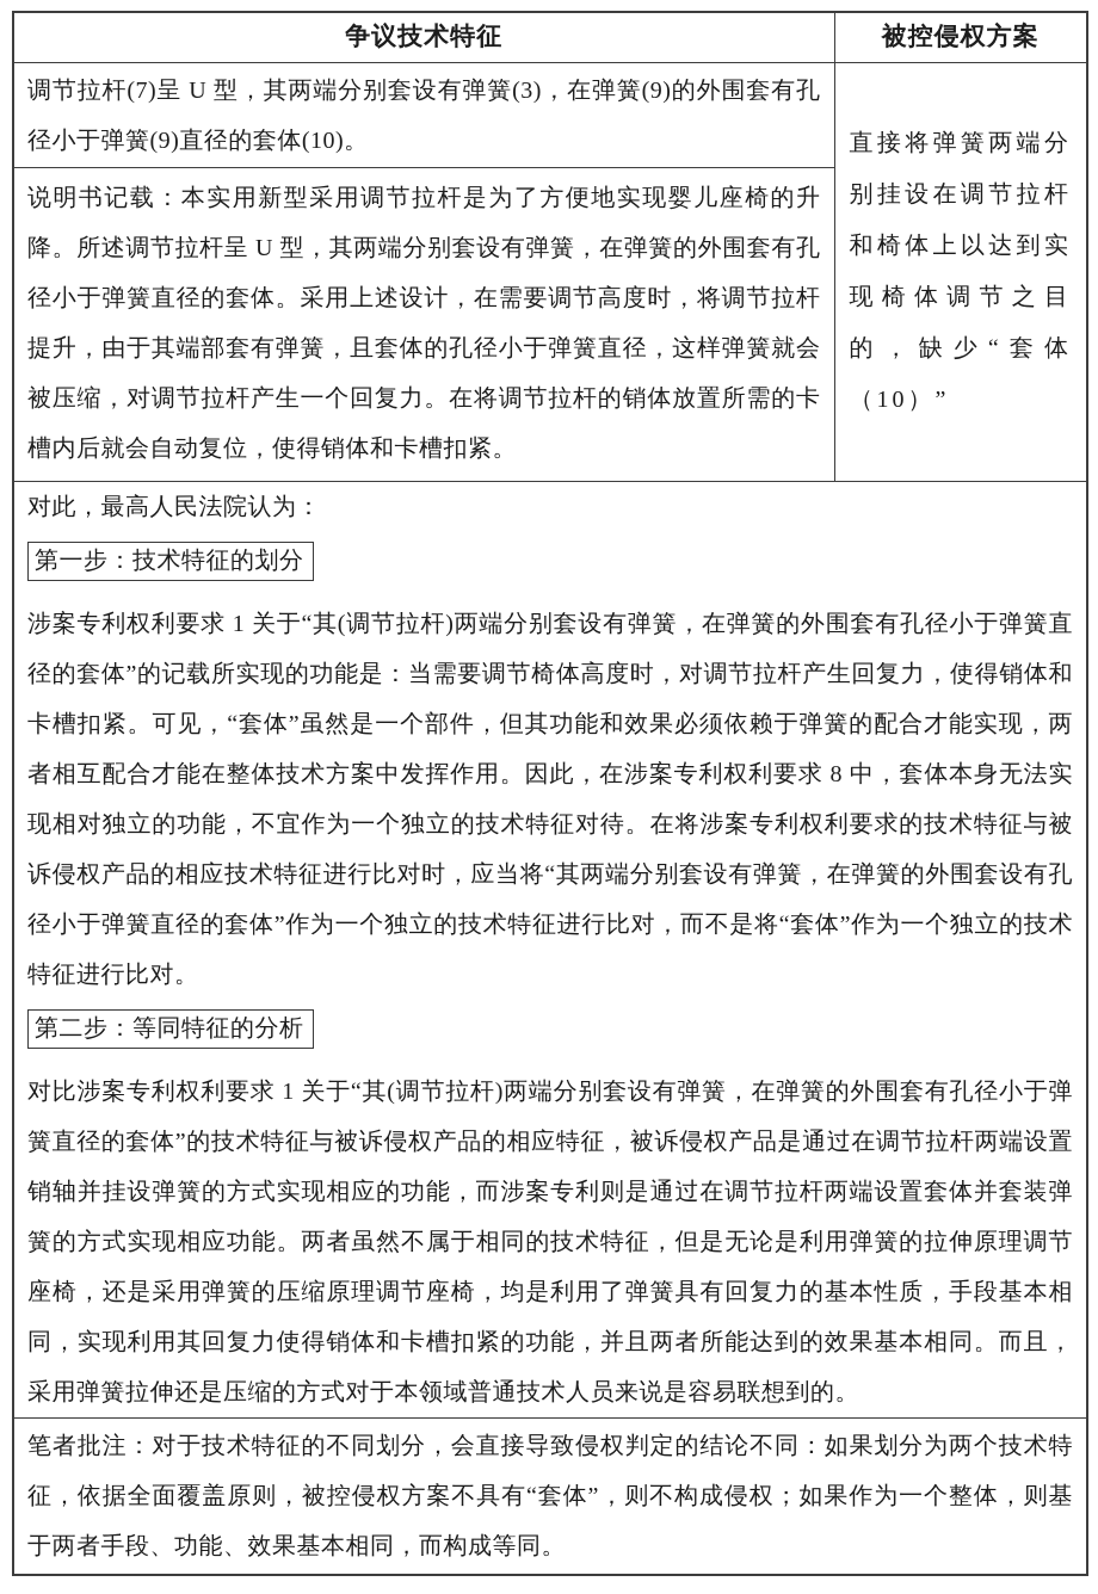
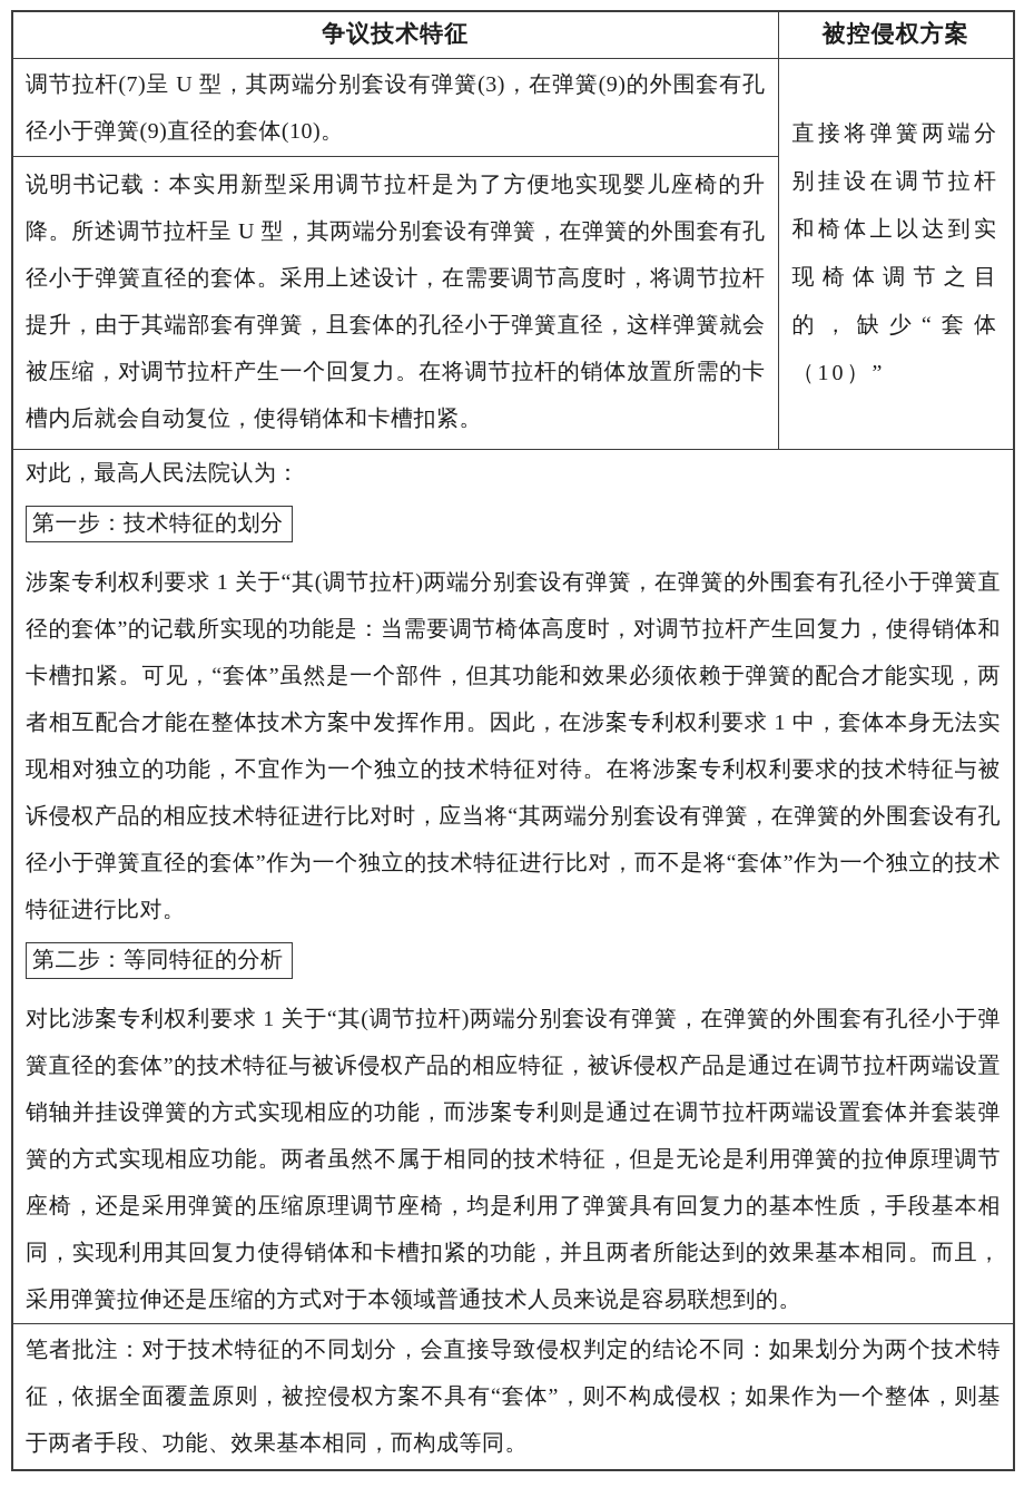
  争议技术特征	被控侵权方案
  调节拉杆(7)呈 U 型，其两端分别套设有弹簧(3)，在弹簧(9)的外围套有孔径小于弹簧(9)直径的套体(10)。	直接将弹簧两端分别挂设在调节拉杆和椅体上以达到实现椅体调节之目的，缺少“套体（10）”
  说明书记载：本实用新型采用调节拉杆是为了方便地实现婴儿座椅的升降。所述调节拉杆呈 U 型，其两端分别套设有弹簧，在弹簧的外围套有孔径小于弹簧直径的套体。采用上述设计，在需要调节高度时，将调节拉杆提升，由于其端部套有弹簧，且套体的孔径小于弹簧直径，这样弹簧就会被压缩，对调节拉杆产生一个回复力。在将调节拉杆的销体放置所需的卡槽内后就会自动复位，使得销体和卡槽扣紧。
- 对此，最高人民法院认为： 第一步：技术特征的划分 涉案专利权利要求 1 关于“其(调节拉杆)两端分别套设有弹簧，在弹簧的外围套有孔径小于弹簧直径的套体”的记载所实现的功能是：当需要调节椅体高度时，对调节拉杆产生回复力，使得销体和卡槽扣紧。可见，“套体”虽然是一个部件，但其功能和效果必须依赖于弹簧的配合才能实现，两者相互配合才能在整体技术方案中发挥作用。因此，在涉案专利权利要求 8 中，套体本身无法实现相对独立的功能，不宜作为一个独立的技术特征对待。在将涉案专利权利要求的技术特征与被诉侵权产品的相应技术特征进行比对时，应当将“其两端分别套设有弹簧，在弹簧的外围套设有孔径小于弹簧直径的套体”作为一个独立的技术特征进行比对，而不是将“套体”作为一个独立的技术特征进行比对。 第二步：等同特征的分析 对比涉案专利权利要求 1 关于“其(调节拉杆)两端分别套设有弹簧，在弹簧的外围套有孔径小于弹簧直径的套体”的技术特征与被诉侵权产品的相应特征，被诉侵权产品是通过在调节拉杆两端设置销轴并挂设弹簧的方式实现相应的功能，而涉案专利则是通过在调节拉杆两端设置套体并套装弹簧的方式实现相应功能。两者虽然不属于相同的技术特征，但是无论是利用弹簧的拉伸原理调节座椅，还是采用弹簧的压缩原理调节座椅，均是利用了弹簧具有回复力的基本性质，手段基本相同，实现利用其回复力使得销体和卡槽扣紧的功能，并且两者所能达到的效果基本相同。而且，采用弹簧拉伸还是压缩的方式对于本领域普通技术人员来说是容易联想到的。
+ 对此，最高人民法院认为： 第一步：技术特征的划分 涉案专利权利要求 1 关于“其(调节拉杆)两端分别套设有弹簧，在弹簧的外围套有孔径小于弹簧直径的套体”的记载所实现的功能是：当需要调节椅体高度时，对调节拉杆产生回复力，使得销体和卡槽扣紧。可见，“套体”虽然是一个部件，但其功能和效果必须依赖于弹簧的配合才能实现，两者相互配合才能在整体技术方案中发挥作用。因此，在涉案专利权利要求 1 中，套体本身无法实现相对独立的功能，不宜作为一个独立的技术特征对待。在将涉案专利权利要求的技术特征与被诉侵权产品的相应技术特征进行比对时，应当将“其两端分别套设有弹簧，在弹簧的外围套设有孔径小于弹簧直径的套体”作为一个独立的技术特征进行比对，而不是将“套体”作为一个独立的技术特征进行比对。 第二步：等同特征的分析 对比涉案专利权利要求 1 关于“其(调节拉杆)两端分别套设有弹簧，在弹簧的外围套有孔径小于弹簧直径的套体”的技术特征与被诉侵权产品的相应特征，被诉侵权产品是通过在调节拉杆两端设置销轴并挂设弹簧的方式实现相应的功能，而涉案专利则是通过在调节拉杆两端设置套体并套装弹簧的方式实现相应功能。两者虽然不属于相同的技术特征，但是无论是利用弹簧的拉伸原理调节座椅，还是采用弹簧的压缩原理调节座椅，均是利用了弹簧具有回复力的基本性质，手段基本相同，实现利用其回复力使得销体和卡槽扣紧的功能，并且两者所能达到的效果基本相同。而且，采用弹簧拉伸还是压缩的方式对于本领域普通技术人员来说是容易联想到的。
  笔者批注：对于技术特征的不同划分，会直接导致侵权判定的结论不同：如果划分为两个技术特征，依据全面覆盖原则，被控侵权方案不具有“套体”，则不构成侵权；如果作为一个整体，则基于两者手段、功能、效果基本相同，而构成等同。
